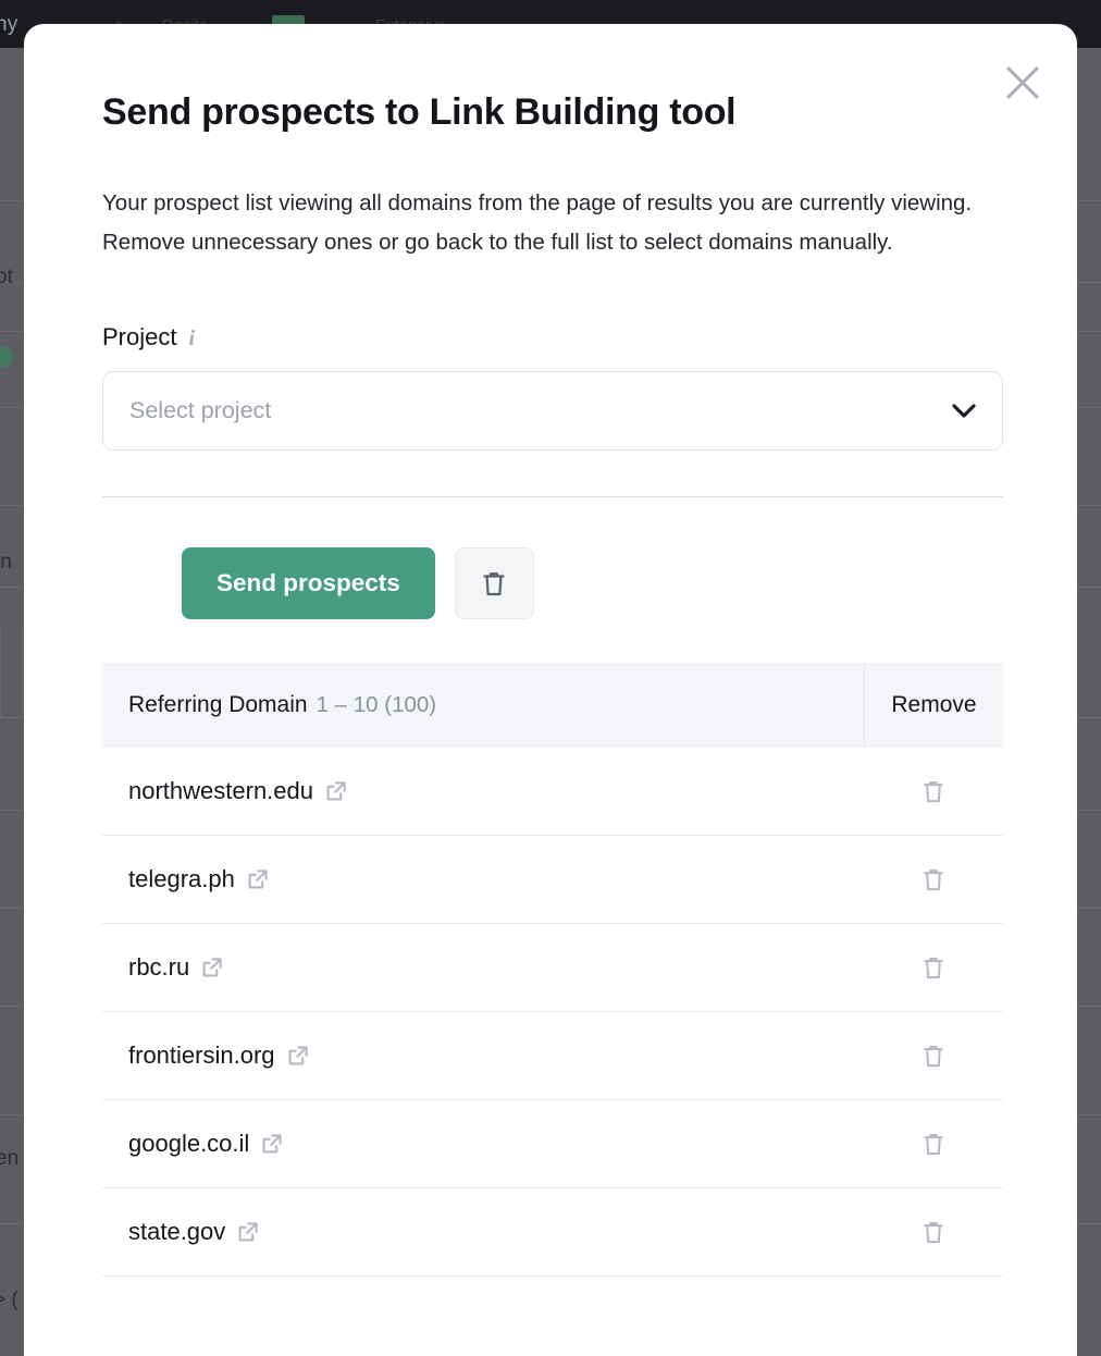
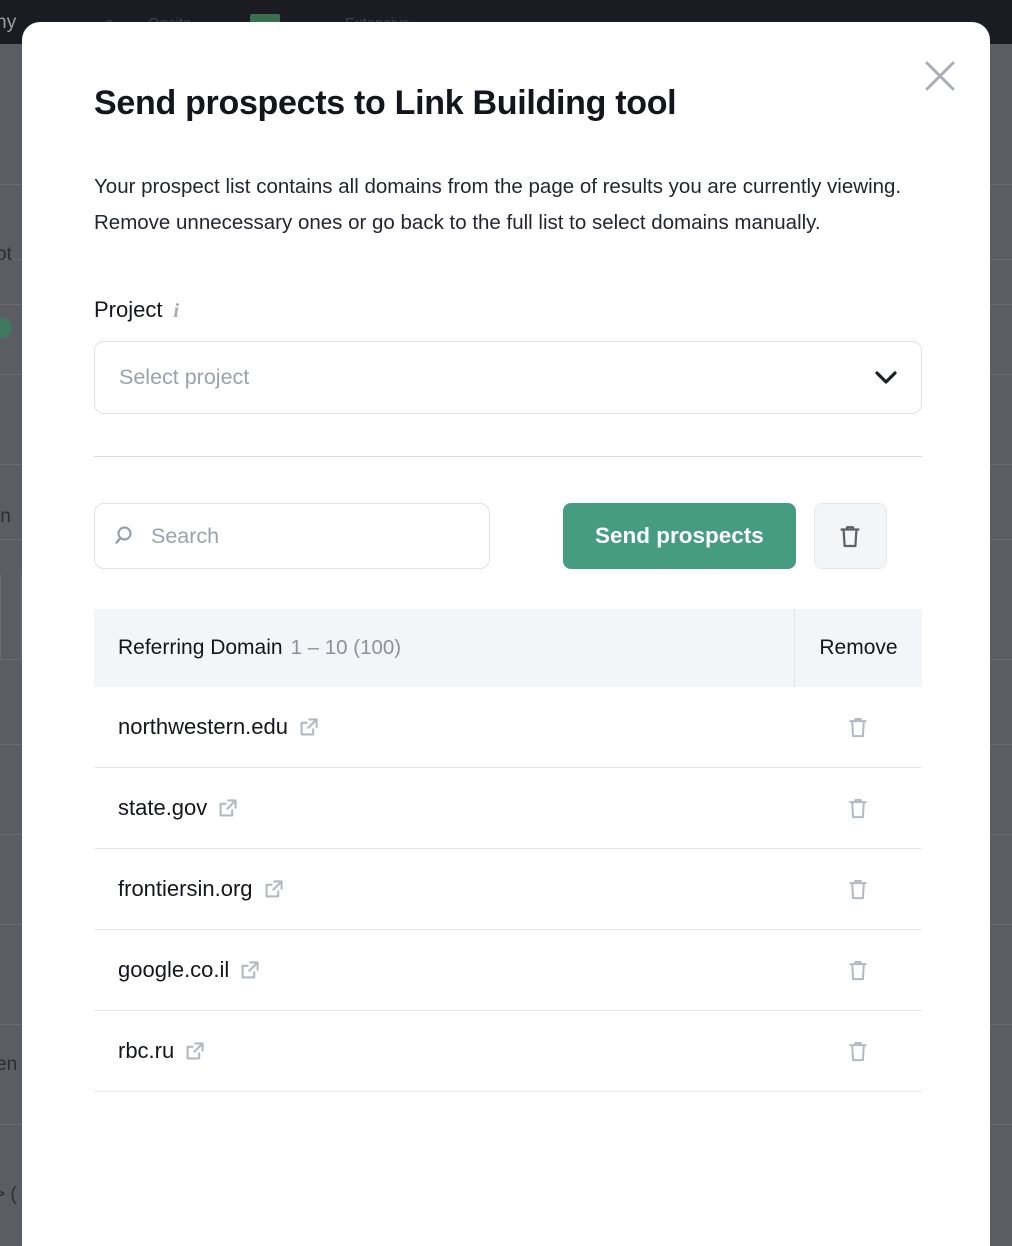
  ny
  ot
  en
  Send prospects to Link Building tool
- Your prospect list viewing all domains from the page of results you are currently viewing. Remove unnecessary ones or go back to the full list to select domains manually.
+ Your prospect list contains all domains from the page of results you are currently viewing. Remove unnecessary ones or go back to the full list to select domains manually.
  Project
  i
  Select project
+ Search
  Send prospects
  Referring Domain
  1 – 10 (100)
  Remove
  northwestern.edu
- telegra.ph
- rbc.ru
+ state.gov
  frontiersin.org
  google.co.il
- state.gov
+ rbc.ru
